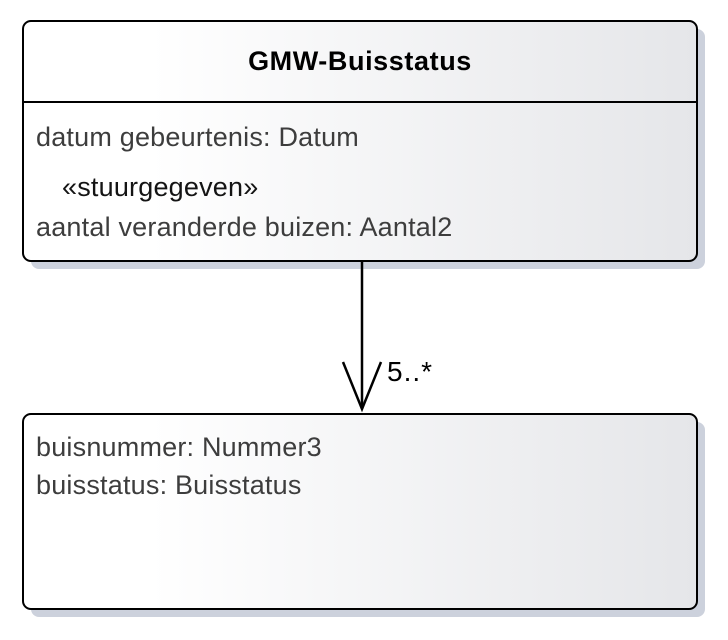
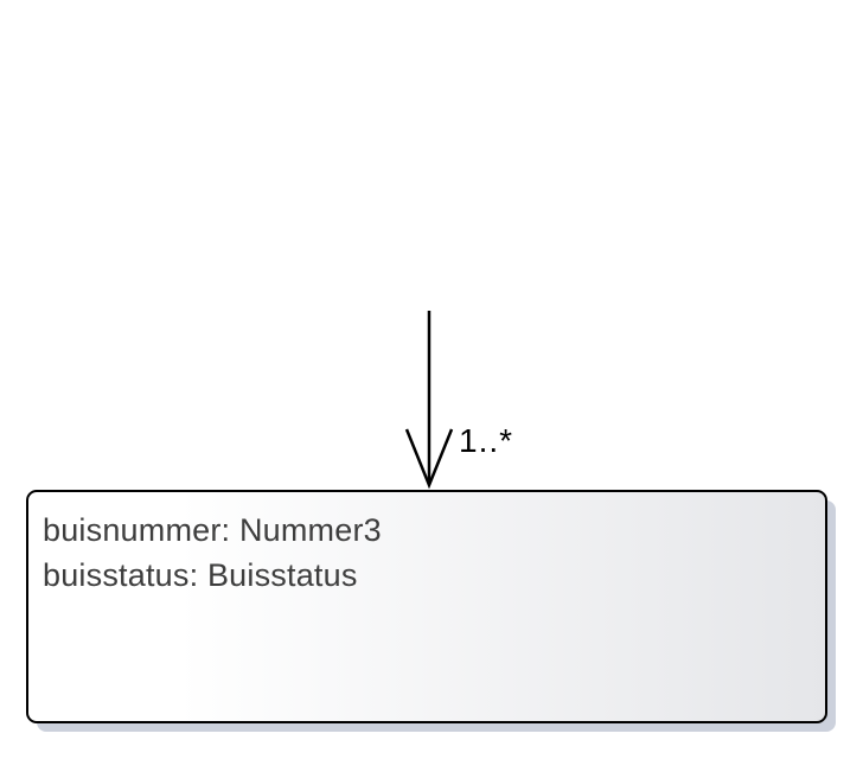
- GMW-Buisstatus
- datum gebeurtenis: Datum
- «stuurgegeven»
- aantal veranderde buizen: Aantal2
- 5..*
+ 1..*
  buisnummer: Nummer3
  buisstatus: Buisstatus
